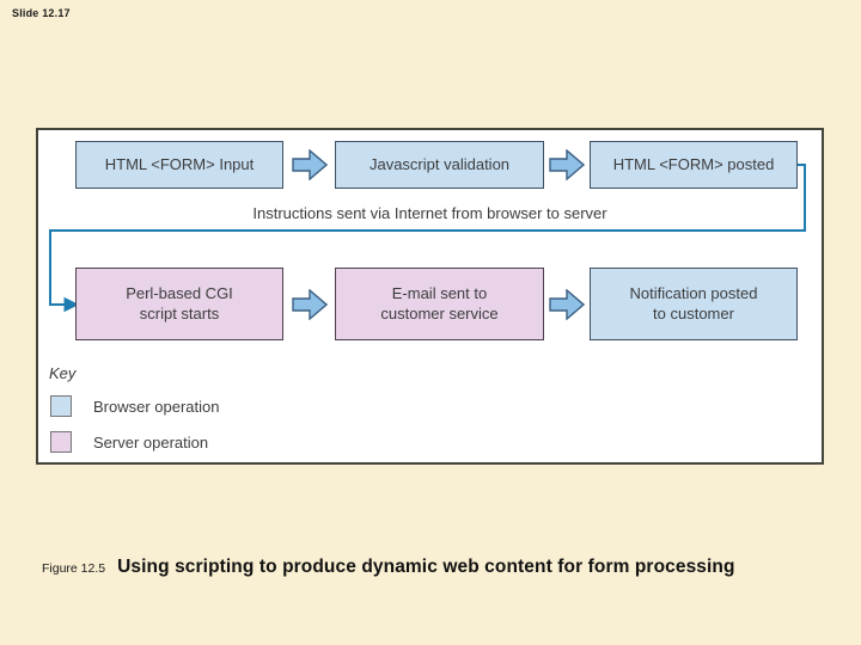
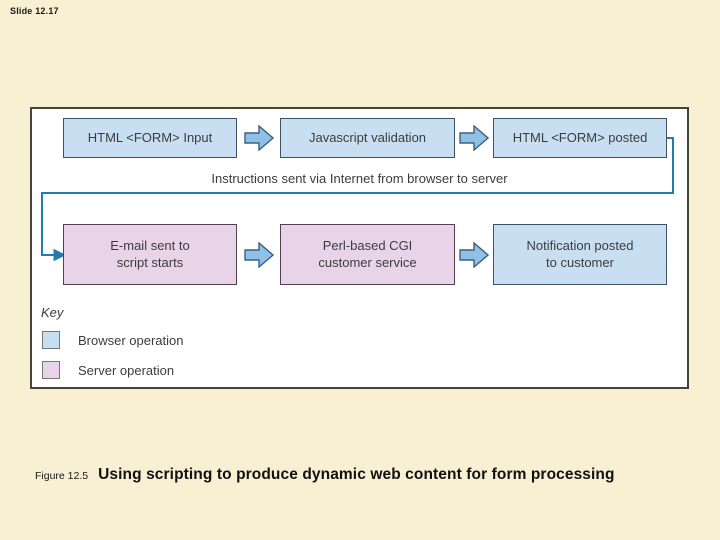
  Slide 12.17
  HTML <FORM> Input
  Javascript validation
  HTML <FORM> posted
  Instructions sent via Internet from browser to server
- Perl-based CGI
+ E-mail sent to
  script starts
- E-mail sent to
+ Perl-based CGI
  customer service
  Notification posted
  to customer
  Key
  Browser operation
  Server operation
  Figure 12.5
  Using scripting to produce dynamic web content for form processing
